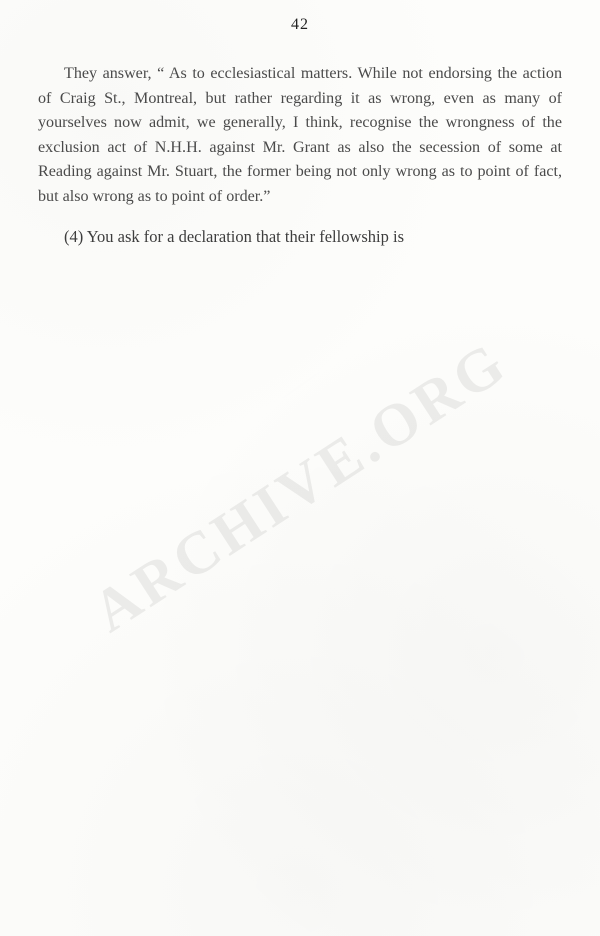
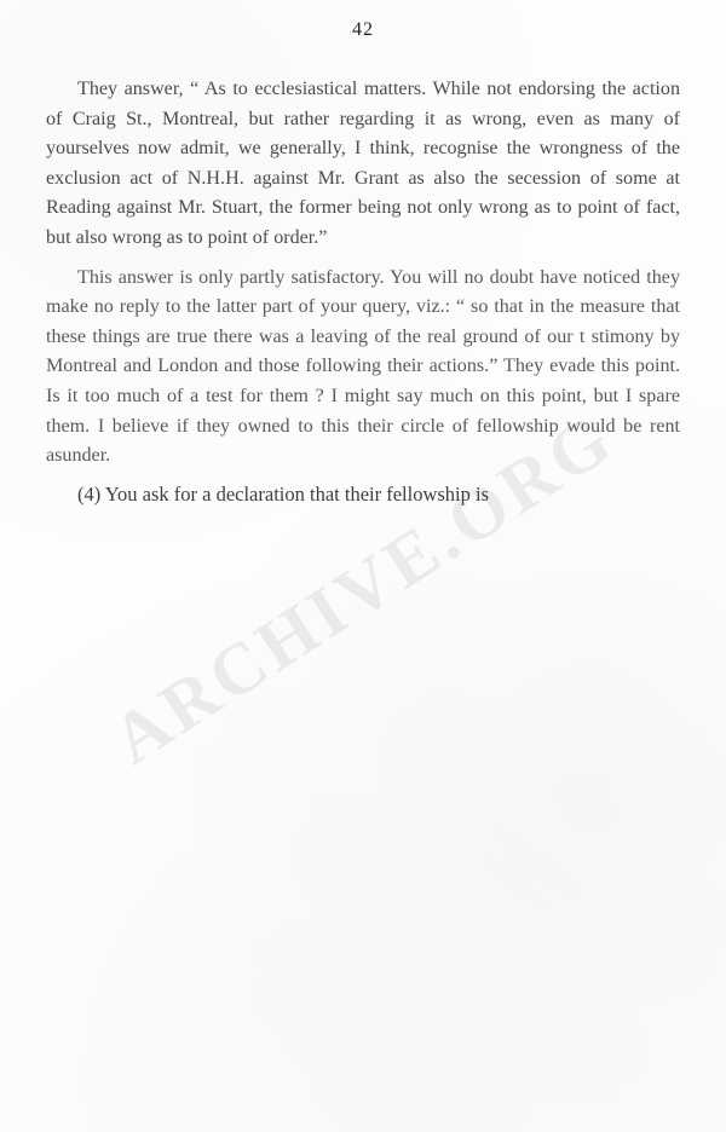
  42
  They answer, “ As to ecclesiastical matters. While not endorsing the action of Craig St., Montreal, but rather regarding it as wrong, even as many of yourselves now admit, we generally, I think, recognise the wrongness of the exclusion act of N.H.H. against Mr. Grant as also the secession of some at Reading against Mr. Stuart, the former being not only wrong as to point of fact, but also wrong as to point of order.”
+ This answer is only partly satisfactory. You will no doubt have noticed they make no reply to the latter part of your query, viz.: “ so that in the measure that these things are true there was a leaving of the real ground of our t stimony by Montreal and London and those following their actions.” They evade this point. Is it too much of a test for them ? I might say much on this point, but I spare them. I believe if they owned to this their circle of fellowship would be rent asunder.
  (4) You ask for a declaration that their fellowship is
